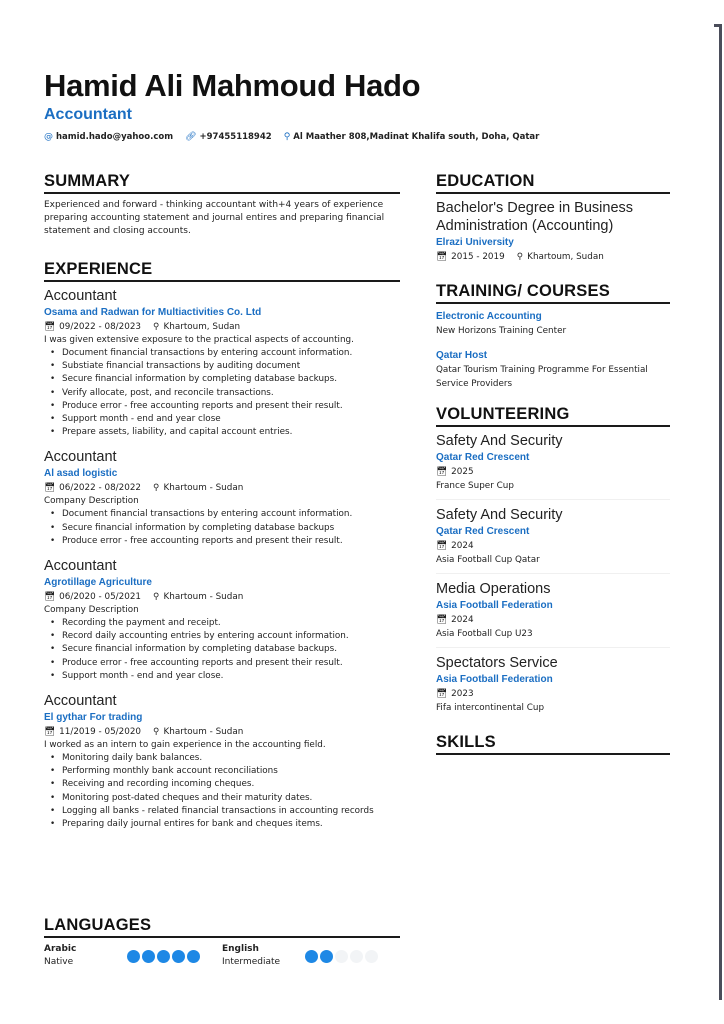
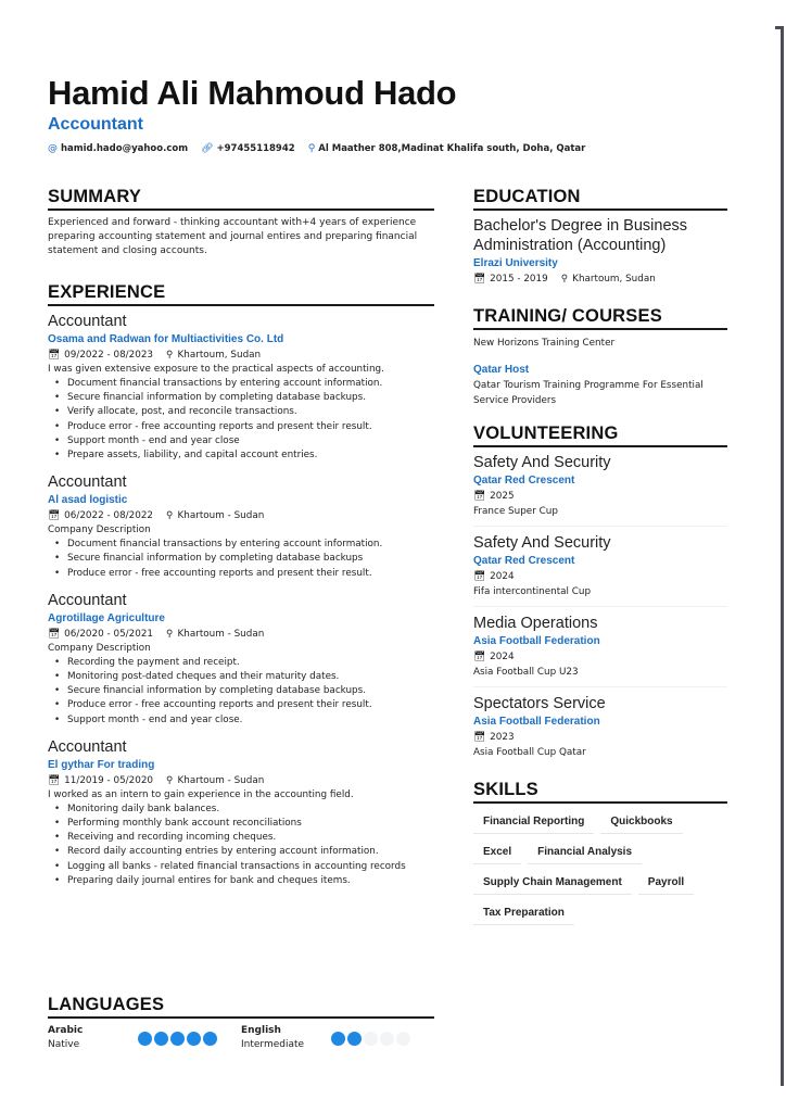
  Hamid Ali Mahmoud Hado
  Accountant
  @
  hamid.hado@yahoo.com
  🔗︎
  +97455118942
  ⚲
  Al Maather 808,Madinat Khalifa south, Doha, Qatar
  SUMMARY
  Experienced and forward - thinking accountant with+4 years of experience preparing accounting statement and journal entires and preparing financial statement and closing accounts.
  EXPERIENCE
  Accountant
  Osama and Radwan for Multiactivities Co. Ltd
  📅︎
  09/2022 - 08/2023
  ⚲
  Khartoum, Sudan
  I was given extensive exposure to the practical aspects of accounting.
  Document financial transactions by entering account information.
- Substiate financial transactions by auditing document
  Secure financial information by completing database backups.
  Verify allocate, post, and reconcile transactions.
  Produce error - free accounting reports and present their result.
  Support month - end and year close
  Prepare assets, liability, and capital account entries.
  Accountant
  Al asad logistic
  📅︎
  06/2022 - 08/2022
  ⚲
  Khartoum - Sudan
  Company Description
  Document financial transactions by entering account information.
  Secure financial information by completing database backups
  Produce error - free accounting reports and present their result.
  Accountant
  Agrotillage Agriculture
  📅︎
  06/2020 - 05/2021
  ⚲
  Khartoum - Sudan
  Company Description
  Recording the payment and receipt.
- Record daily accounting entries by entering account information.
+ Monitoring post-dated cheques and their maturity dates.
  Secure financial information by completing database backups.
  Produce error - free accounting reports and present their result.
  Support month - end and year close.
  Accountant
  El gythar For trading
  📅︎
  11/2019 - 05/2020
  ⚲
  Khartoum - Sudan
  I worked as an intern to gain experience in the accounting field.
  Monitoring daily bank balances.
  Performing monthly bank account reconciliations
  Receiving and recording incoming cheques.
- Monitoring post-dated cheques and their maturity dates.
+ Record daily accounting entries by entering account information.
  Logging all banks - related financial transactions in accounting records
  Preparing daily journal entires for bank and cheques items.
  LANGUAGES
  Arabic
  Native
  English
  Intermediate
  EDUCATION
  Bachelor's Degree in Business Administration (Accounting)
  Elrazi University
  📅︎
  2015 - 2019
  ⚲
  Khartoum, Sudan
  TRAINING/ COURSES
- Electronic Accounting
  New Horizons Training Center
  Qatar Host
  Qatar Tourism Training Programme For Essential Service Providers
  VOLUNTEERING
  Safety And Security
  Qatar Red Crescent
  📅︎
  2025
  France Super Cup
  Safety And Security
  Qatar Red Crescent
  📅︎
  2024
- Asia Football Cup Qatar
+ Fifa intercontinental Cup
  Media Operations
  Asia Football Federation
  📅︎
  2024
  Asia Football Cup U23
  Spectators Service
  Asia Football Federation
  📅︎
  2023
- Fifa intercontinental Cup
+ Asia Football Cup Qatar
  SKILLS
+ Financial Reporting
+ Quickbooks
+ Excel
+ Financial Analysis
+ Supply Chain Management
+ Payroll
+ Tax Preparation
